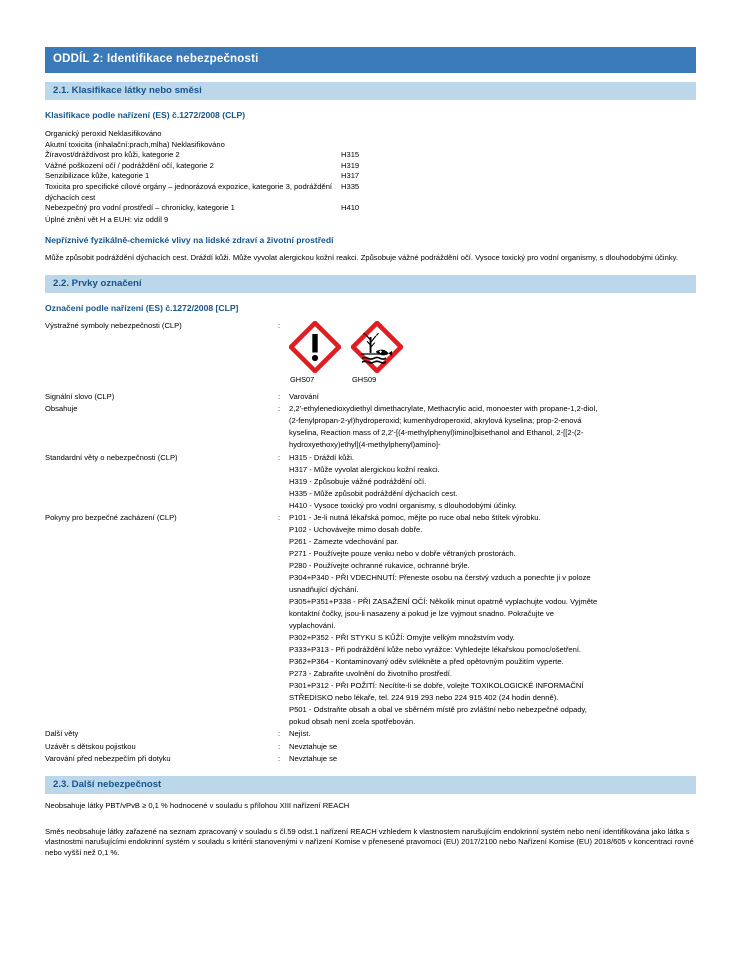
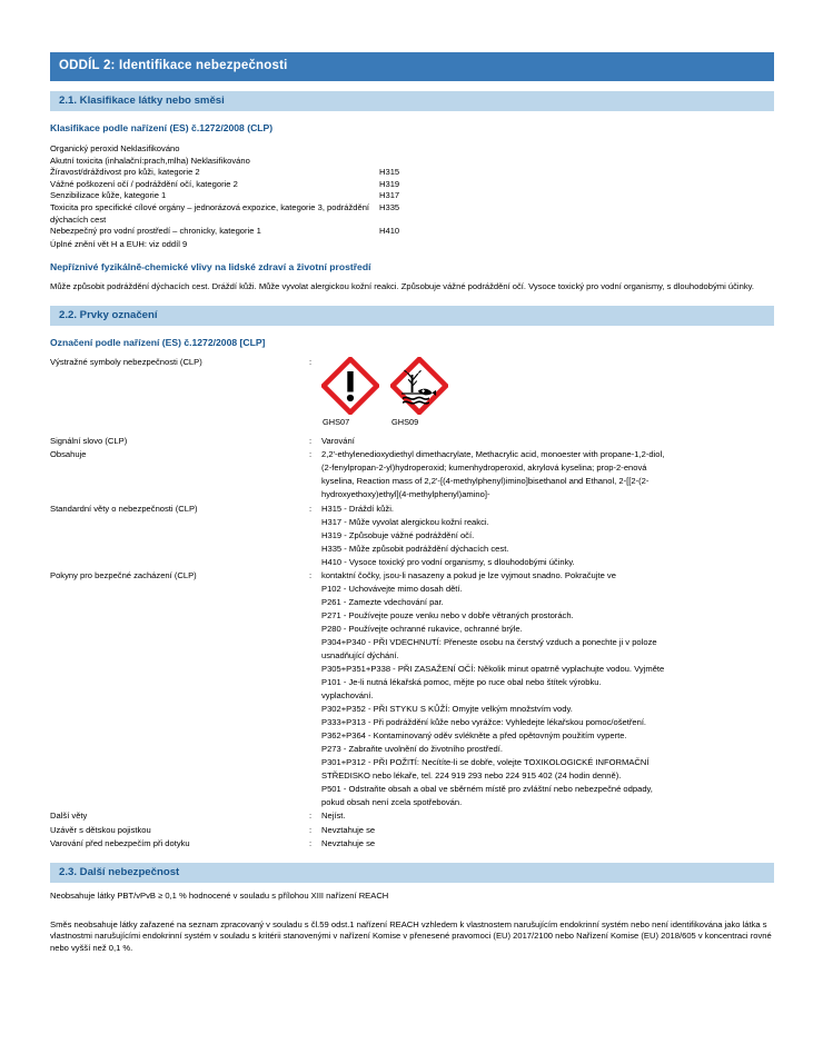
  ODDÍL 2: Identifikace nebezpečnosti
  2.1. Klasifikace látky nebo směsi
  Klasifikace podle nařízení (ES) č.1272/2008 (CLP)
  Organický peroxid Neklasifikováno
  Akutní toxicita (inhalační:prach,mlha) Neklasifikováno
  Žíravost/dráždivost pro kůži, kategorie 2
  H315
  Vážné poškození očí / podráždění očí, kategorie 2
  H319
  Senzibilizace kůže, kategorie 1
  H317
  Toxicita pro specifické cílové orgány – jednorázová expozice, kategorie 3, podráždění dýchacích cest
  H335
  Nebezpečný pro vodní prostředí – chronicky, kategorie 1
  H410
  Úplné znění vět H a EUH: viz oddíl 9
  Nepříznivé fyzikálně-chemické vlivy na lidské zdraví a životní prostředí
  Může způsobit podráždění dýchacích cest. Dráždí kůži. Může vyvolat alergickou kožní reakci. Způsobuje vážné podráždění očí. Vysoce toxický pro vodní organismy, s dlouhodobými účinky.
  2.2. Prvky označení
  Označení podle nařízení (ES) č.1272/2008 [CLP]
  Výstražné symboly nebezpečnosti (CLP)
  :
  GHS07
  GHS09
  Signální slovo (CLP)
  :
  Varování
  Obsahuje
  :
  2,2'-ethylenedioxydiethyl dimethacrylate, Methacrylic acid, monoester with propane-1,2-diol,
  (2-fenylpropan-2-yl)hydroperoxid; kumenhydroperoxid, akrylová kyselina; prop-2-enová
  kyselina, Reaction mass of 2,2'-[(4-methylphenyl)imino]bisethanol and Ethanol, 2-[[2-(2-
  hydroxyethoxy)ethyl](4-methylphenyl)amino]-
  Standardní věty o nebezpečnosti (CLP)
  :
  H315 - Dráždí kůži.
  H317 - Může vyvolat alergickou kožní reakci.
  H319 - Způsobuje vážné podráždění očí.
  H335 - Může způsobit podráždění dýchacích cest.
  H410 - Vysoce toxický pro vodní organismy, s dlouhodobými účinky.
  Pokyny pro bezpečné zacházení (CLP)
  :
- P101 - Je-li nutná lékařská pomoc, mějte po ruce obal nebo štítek výrobku.
+ kontaktní čočky, jsou-li nasazeny a pokud je lze vyjmout snadno. Pokračujte ve
- P102 - Uchovávejte mimo dosah dobře.
+ P102 - Uchovávejte mimo dosah dětí.
  P261 - Zamezte vdechování par.
  P271 - Používejte pouze venku nebo v dobře větraných prostorách.
  P280 - Používejte ochranné rukavice, ochranné brýle.
  P304+P340 - PŘI VDECHNUTÍ: Přeneste osobu na čerstvý vzduch a ponechte ji v poloze
  usnadňující dýchání.
  P305+P351+P338 - PŘI ZASAŽENÍ OČÍ: Několik minut opatrně vyplachujte vodou. Vyjměte
- kontaktní čočky, jsou-li nasazeny a pokud je lze vyjmout snadno. Pokračujte ve
+ P101 - Je-li nutná lékařská pomoc, mějte po ruce obal nebo štítek výrobku.
  vyplachování.
  P302+P352 - PŘI STYKU S KŮŽÍ: Omyjte velkým množstvím vody.
  P333+P313 - Při podráždění kůže nebo vyrážce: Vyhledejte lékařskou pomoc/ošetření.
  P362+P364 - Kontaminovaný oděv svlékněte a před opětovným použitím vyperte.
  P273 - Zabraňte uvolnění do životního prostředí.
  P301+P312 - PŘI POŽITÍ: Necítíte-li se dobře, volejte TOXIKOLOGICKÉ INFORMAČNÍ
  STŘEDISKO nebo lékaře, tel. 224 919 293 nebo 224 915 402 (24 hodin denně).
  P501 - Odstraňte obsah a obal ve sběrném místě pro zvláštní nebo nebezpečné odpady,
  pokud obsah není zcela spotřebován.
  Další věty
  :
  Nejíst.
  Uzávěr s dětskou pojistkou
  :
  Nevztahuje se
  Varování před nebezpečím při dotyku
  :
  Nevztahuje se
  2.3. Další nebezpečnost
  Neobsahuje látky PBT/vPvB ≥ 0,1 % hodnocené v souladu s přílohou XIII nařízení REACH
  Směs neobsahuje látky zařazené na seznam zpracovaný v souladu s čl.59 odst.1 nařízení REACH vzhledem k vlastnostem narušujícím endokrinní systém nebo není identifikována jako látka s vlastnostmi narušujícími endokrinní systém v souladu s kritérii stanovenými v nařízení Komise v přenesené pravomoci (EU) 2017/2100 nebo Nařízení Komise (EU) 2018/605 v koncentraci rovné nebo vyšší než 0,1 %.
